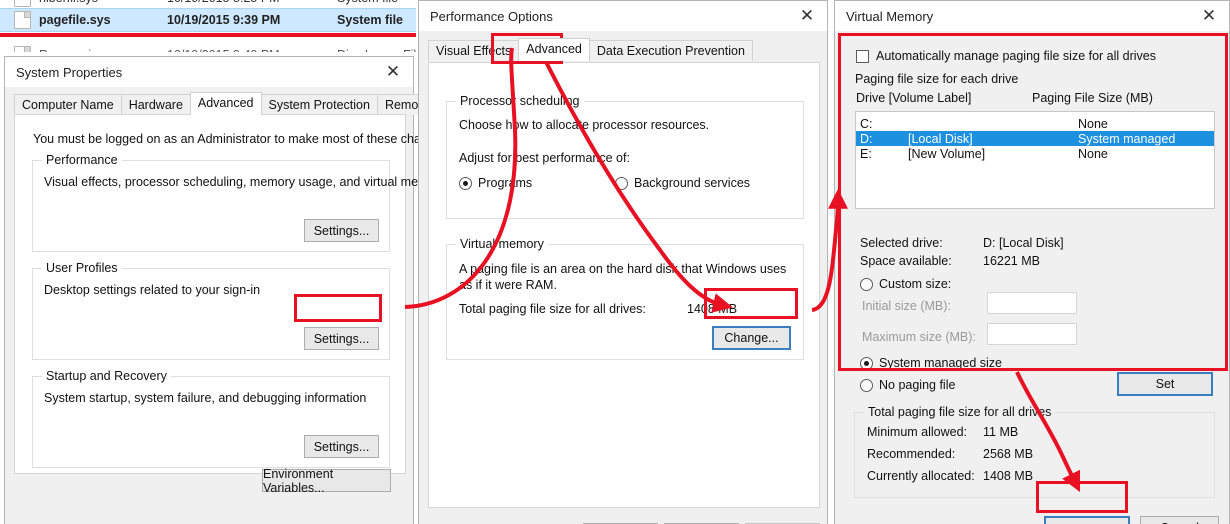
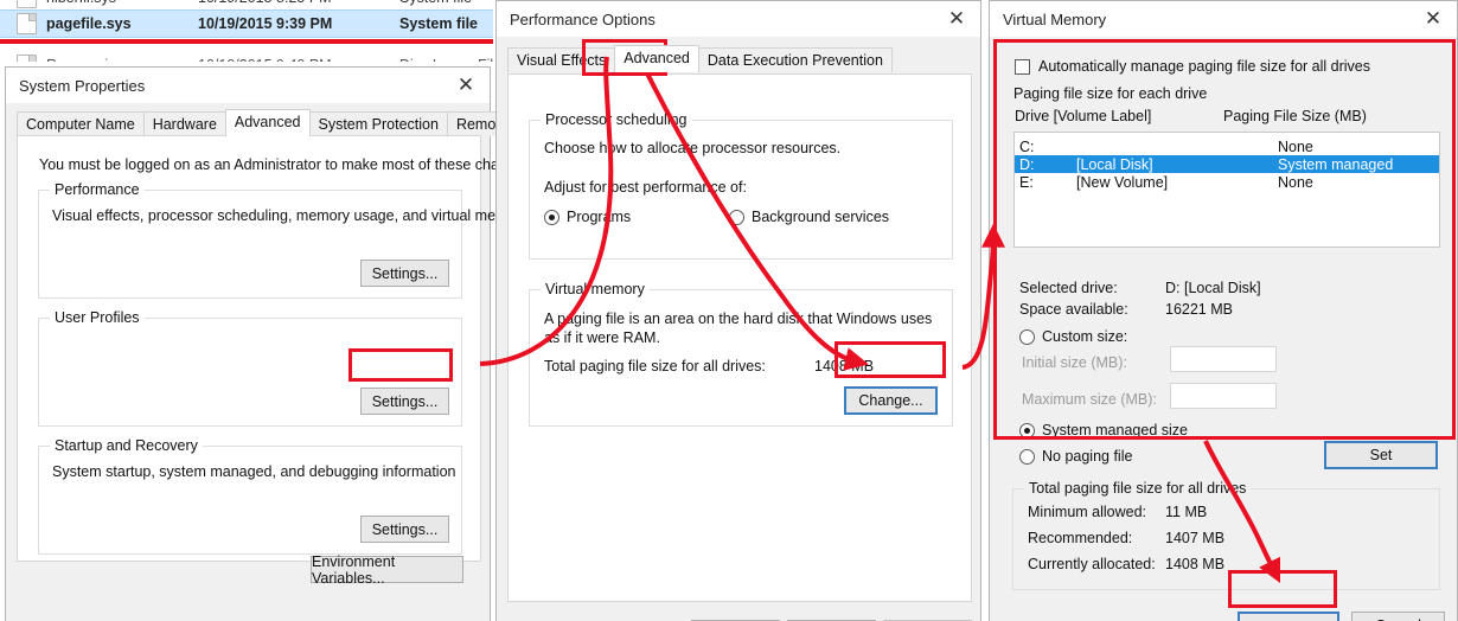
  pagefile.sys
  10/19/2015 9:39 PM
  System file
  System Properties
  ✕
  Computer Name
  Hardware
  Advanced
  System Protection
  You must be logged on as an Administrator to make most of these ch
  Performance
  Visual effects, processor scheduling, memory usage, and virtual me
  Settings...
  User Profiles
- Desktop settings related to your sign-in
  Settings...
  Startup and Recovery
- System startup, system failure, and debugging information
+ System startup, system managed, and debugging information
  Settings...
  Environment Variables...
  Performance Options
  ✕
  Visual Effects
  Advanced
  Data Execution Prevention
  Processo schedulng
  Choose hw to allocae processor resources.
  Adjust for best performance of:
  Progrms
  Background services
  Virtua memory
  A pging file is an area on the hard dis that Windows uses s if it were RAM.
  Total paging file size for all drives:
  1408 MB
  Change...
  Virtual Memory
  ✕
  Automatically manage paging file size for all drives
  Paging file size for each drive
  Drive [Volume Label]
  Paging File Size (MB)
  C:
  None
  D:
  [Local Disk]
  System managed
  E:
  [New Volume]
  None
  Selected drive:
  D: [Local Disk]
  Space available:
  16221 MB
  Custom size:
  Initial size (MB):
  Maximum size (MB):
  System managed size
  No paging file
  Set
  Total paging file size for all drives
  Minimum allowed:
  11 MB
  Recommended:
- 2568 MB
+ 1407 MB
  Currently allocated:
  1408 MB
